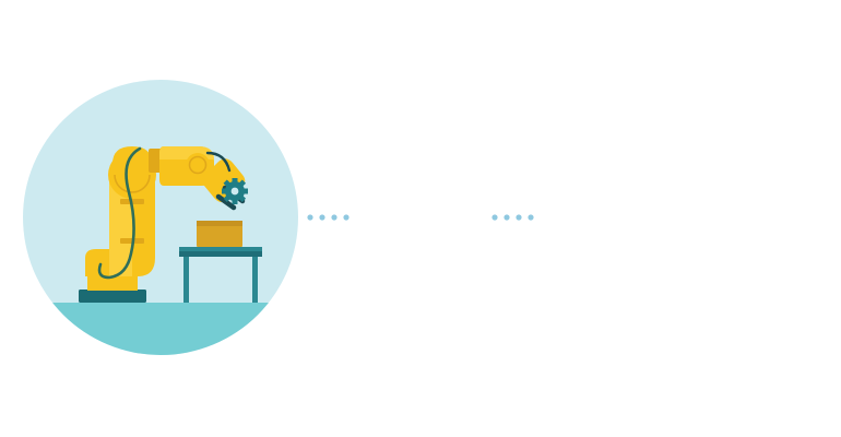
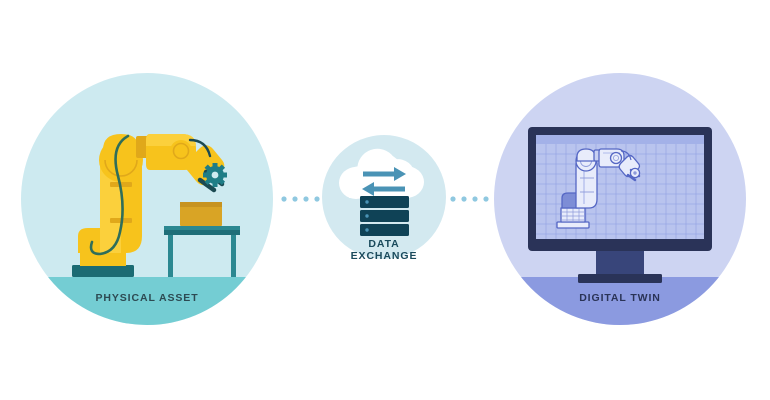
+ PHYSICAL ASSET
+ DATA
+ EXCHANGE
+ DIGITAL TWIN
